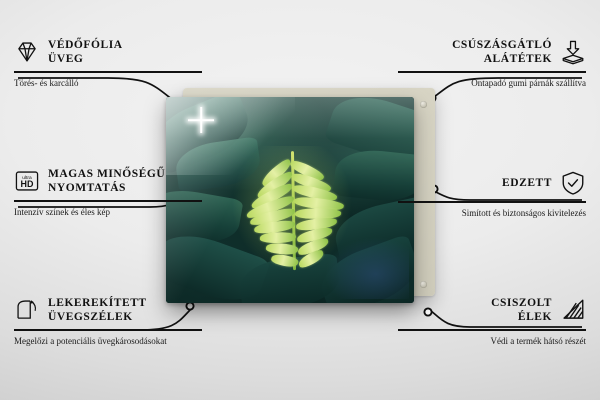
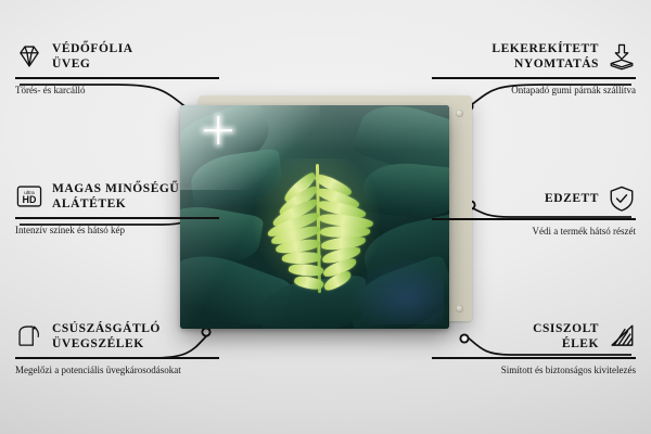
  VÉDŐFÓLIA
  ÜVEG
  Törés- és karcálló
  HD
  MAGAS MINŐSÉGŰ
- NYOMTATÁS
+ ALÁTÉTEK
- Intenzív színek és éles kép
+ Intenzív színek és hátsó kép
- LEKEREKÍTETT
+ CSÚSZÁSGÁTLÓ
  ÜVEGSZÉLEK
  Megelőzi a potenciális üvegkárosodásokat
- CSÚSZÁSGÁTLÓ
+ LEKEREKÍTETT
- ALÁTÉTEK
+ NYOMTATÁS
  Öntapadó gumi párnák szállítva
  EDZETT
- Simított és biztonságos kivitelezés
+ Védi a termék hátsó részét
  CSISZOLT
  ÉLEK
- Védi a termék hátsó részét
+ Simított és biztonságos kivitelezés
